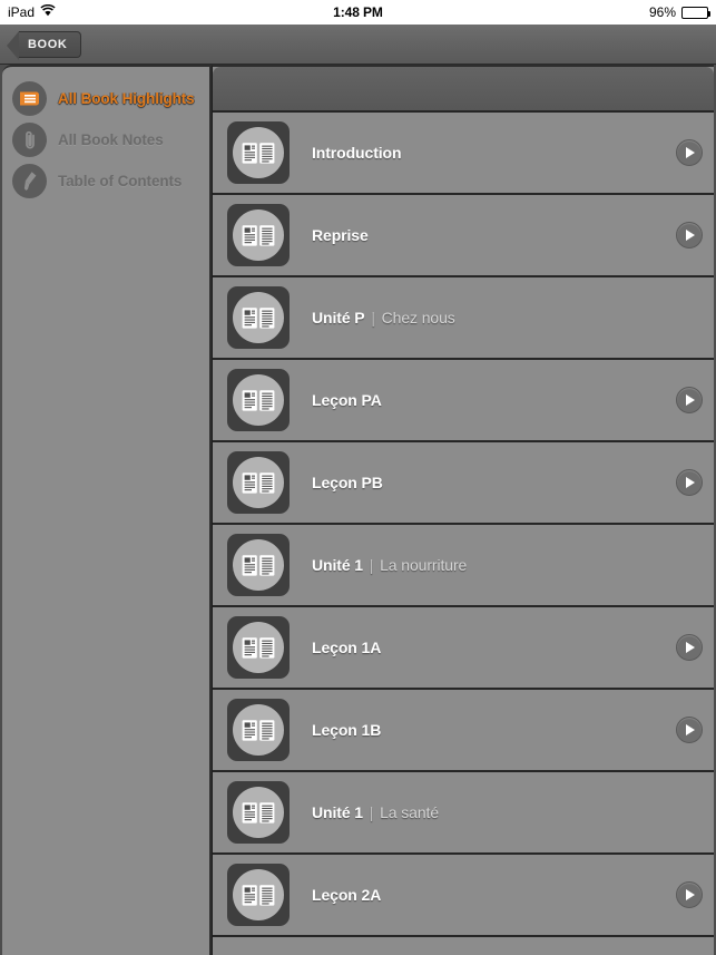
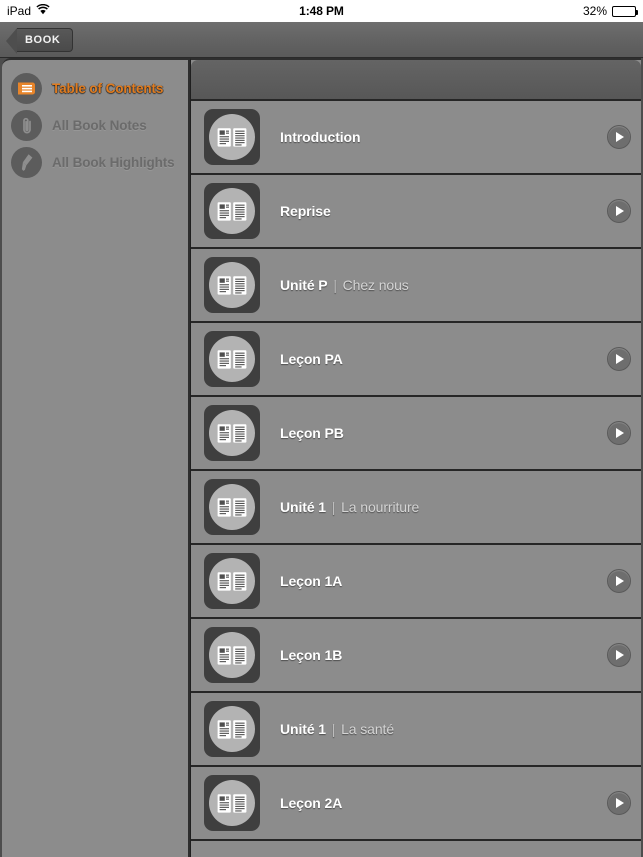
  iPad
  1:48 PM
- 96%
+ 32%
  BOOK
- All Book Highlights
+ Table of Contents
  All Book Notes
- Table of Contents
+ All Book Highlights
  Introduction
  Reprise
  Unité P | Chez nous
  Leçon PA
  Leçon PB
  Unité 1 | La nourriture
  Leçon 1A
  Leçon 1B
  Unité 1 | La santé
  Leçon 2A
